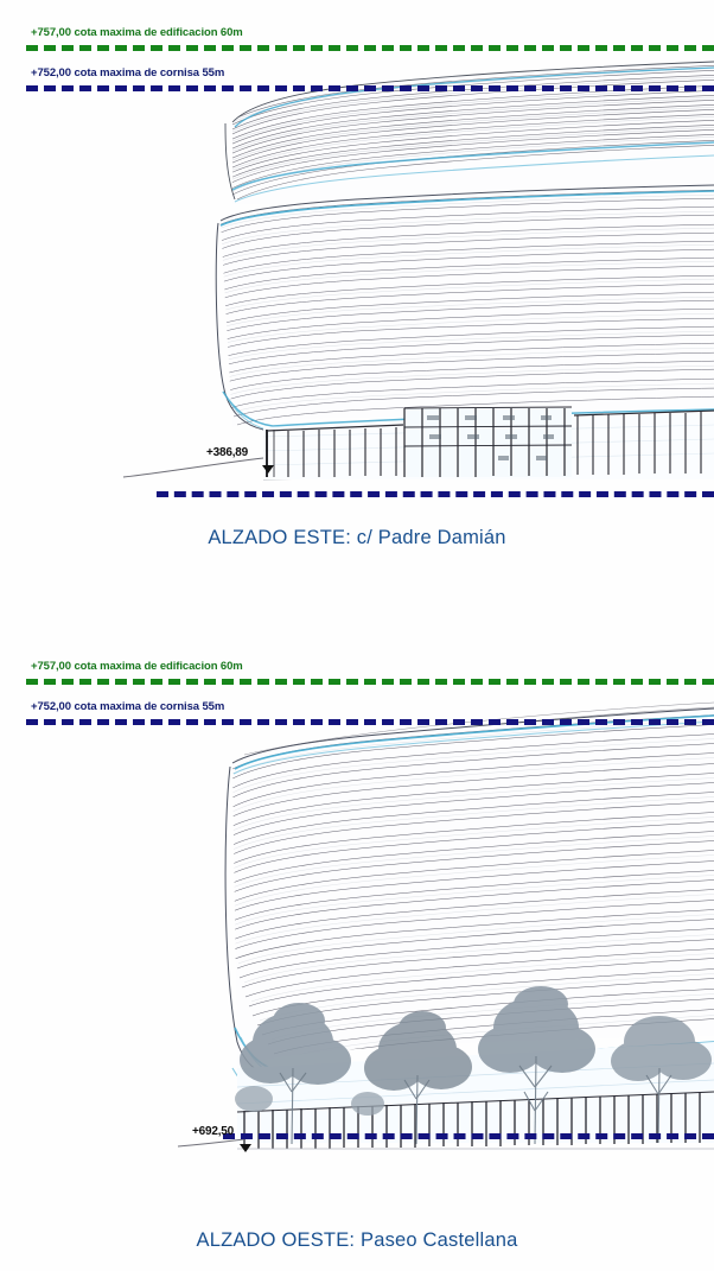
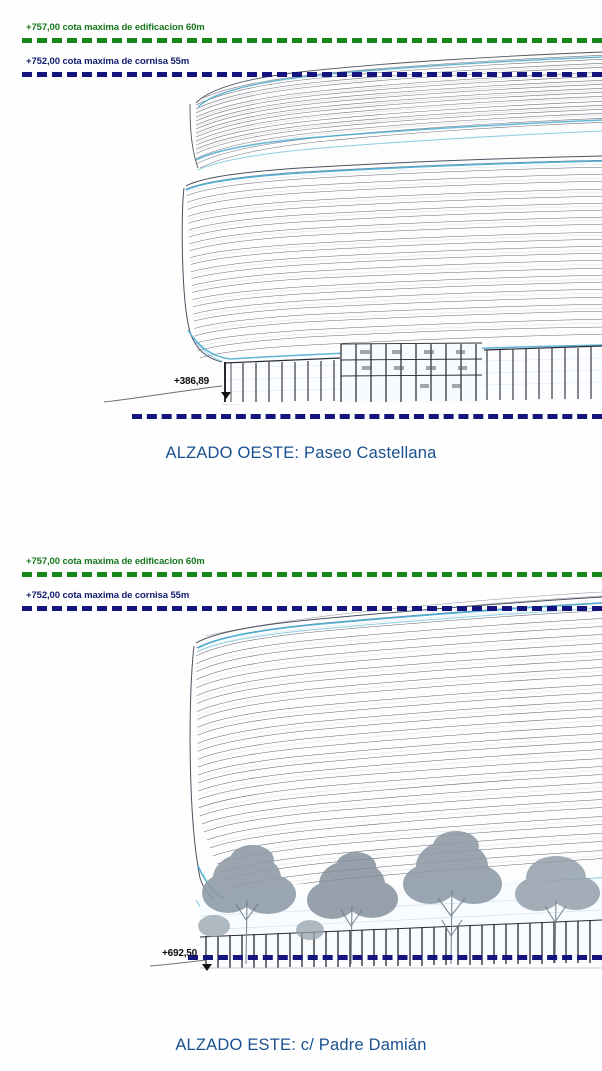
  +757,00 cota maxima de edificacion 60m
  +752,00 cota maxima de cornisa 55m
  +386,89
- ALZADO ESTE: c/ Padre Damián
+ ALZADO OESTE: Paseo Castellana
  +757,00 cota maxima de edificacion 60m
  +752,00 cota maxima de cornisa 55m
  +692,50
- ALZADO OESTE: Paseo Castellana
+ ALZADO ESTE: c/ Padre Damián
